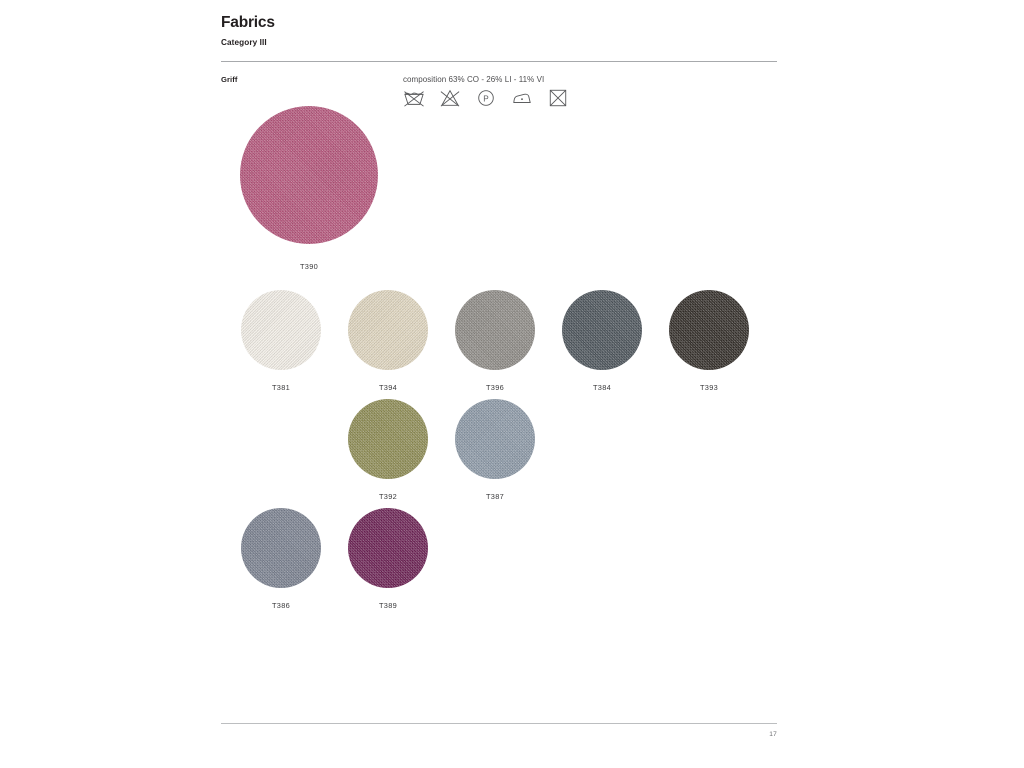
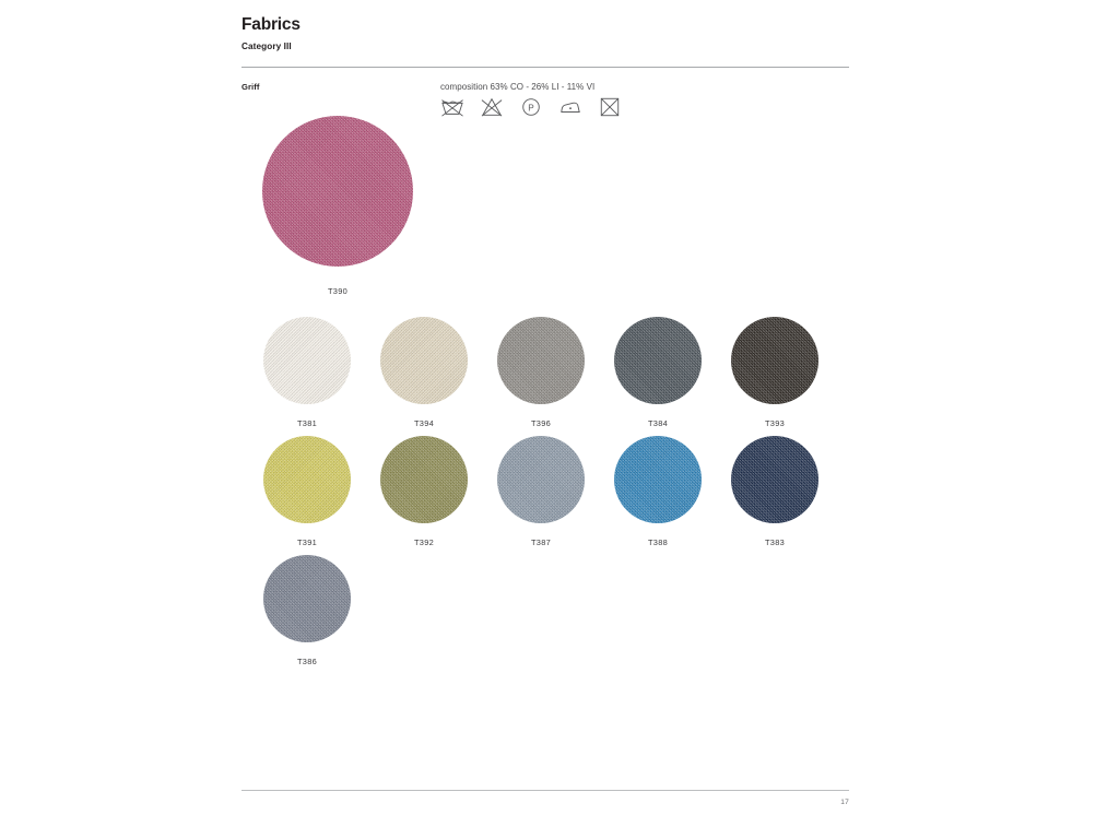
  Fabrics
  Category III
  Griff
  composition 63% CO - 26% LI - 11% VI
  P
  T390
  T381
  T394
  T396
  T384
  T393
+ T391
  T392
  T387
+ T388
+ T383
  T386
- T389
